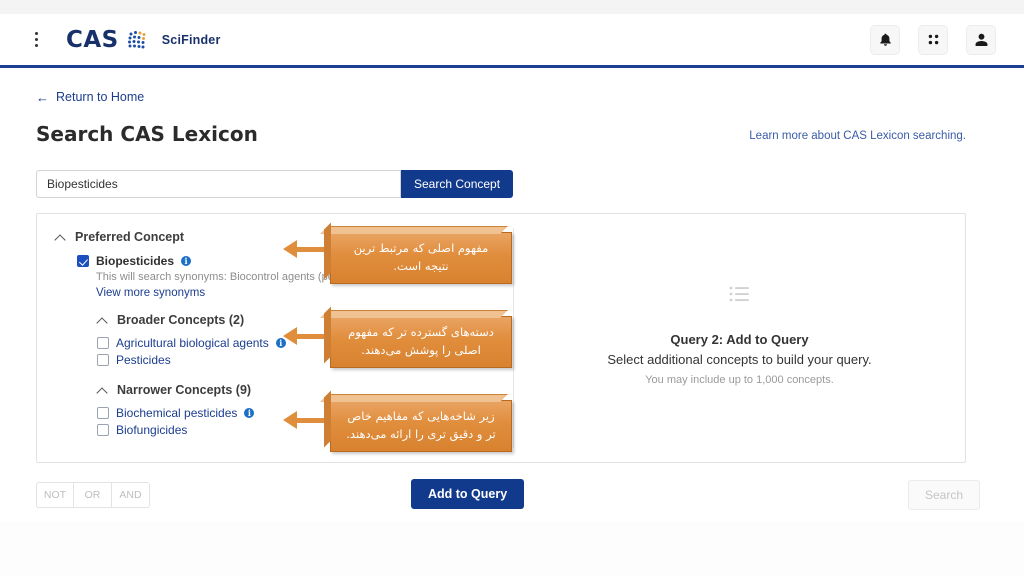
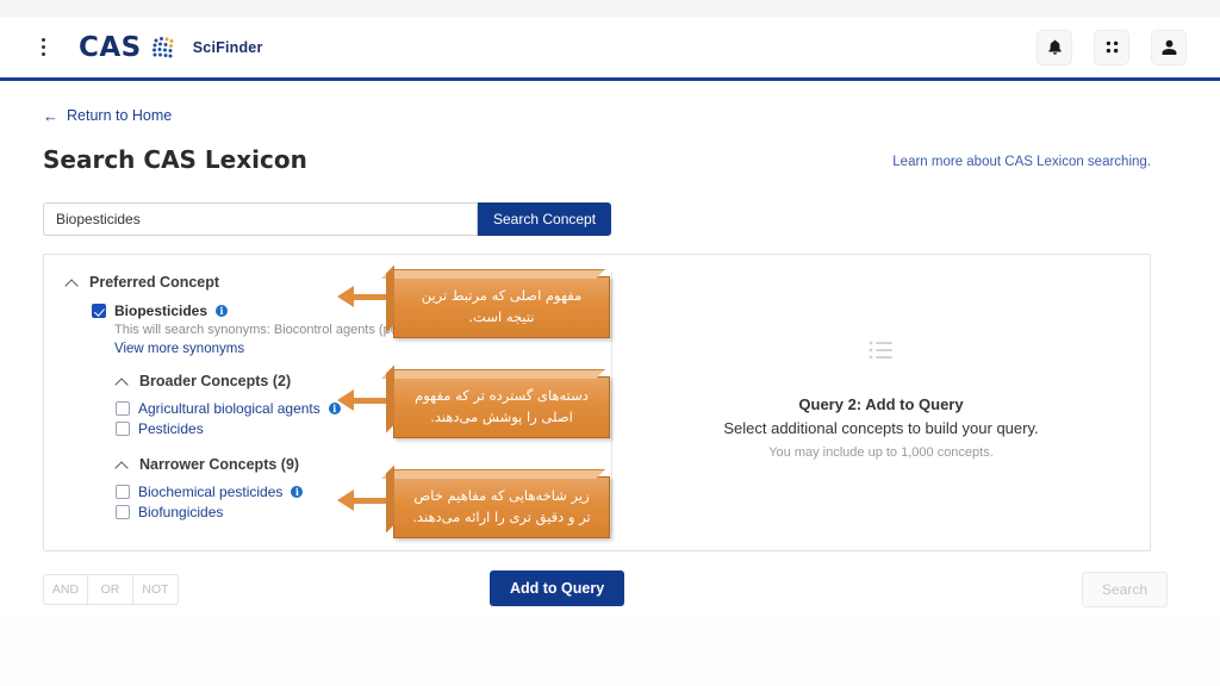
  CAS
  SciFinder
  ←
  Return to Home
  Search CAS Lexicon
  Learn more about CAS Lexicon searching.
  Biopesticides
  Search Concept
  Preferred Concept
  Biopesticides
  i
  View more synonyms
  Broader Concepts (2)
  Agricultural biological agents
  i
  Pesticides
  Narrower Concepts (9)
  Biochemical pesticides
  i
  Biofungicides
  Query 2: Add to Query
  Select additional concepts to build your query.
  You may include up to 1,000 concepts.
- NOT
+ AND
  OR
- AND
+ NOT
  Add to Query
  Search
  مفهوم اصلی که مرتبط ترین نتیجه است.
  دسته‌های گسترده تر که مفهوم اصلی را پوشش می‌دهند.
  زیر شاخه‌هایی که مفاهیم خاص تر و دقیق تری را ارائه می‌دهند.
